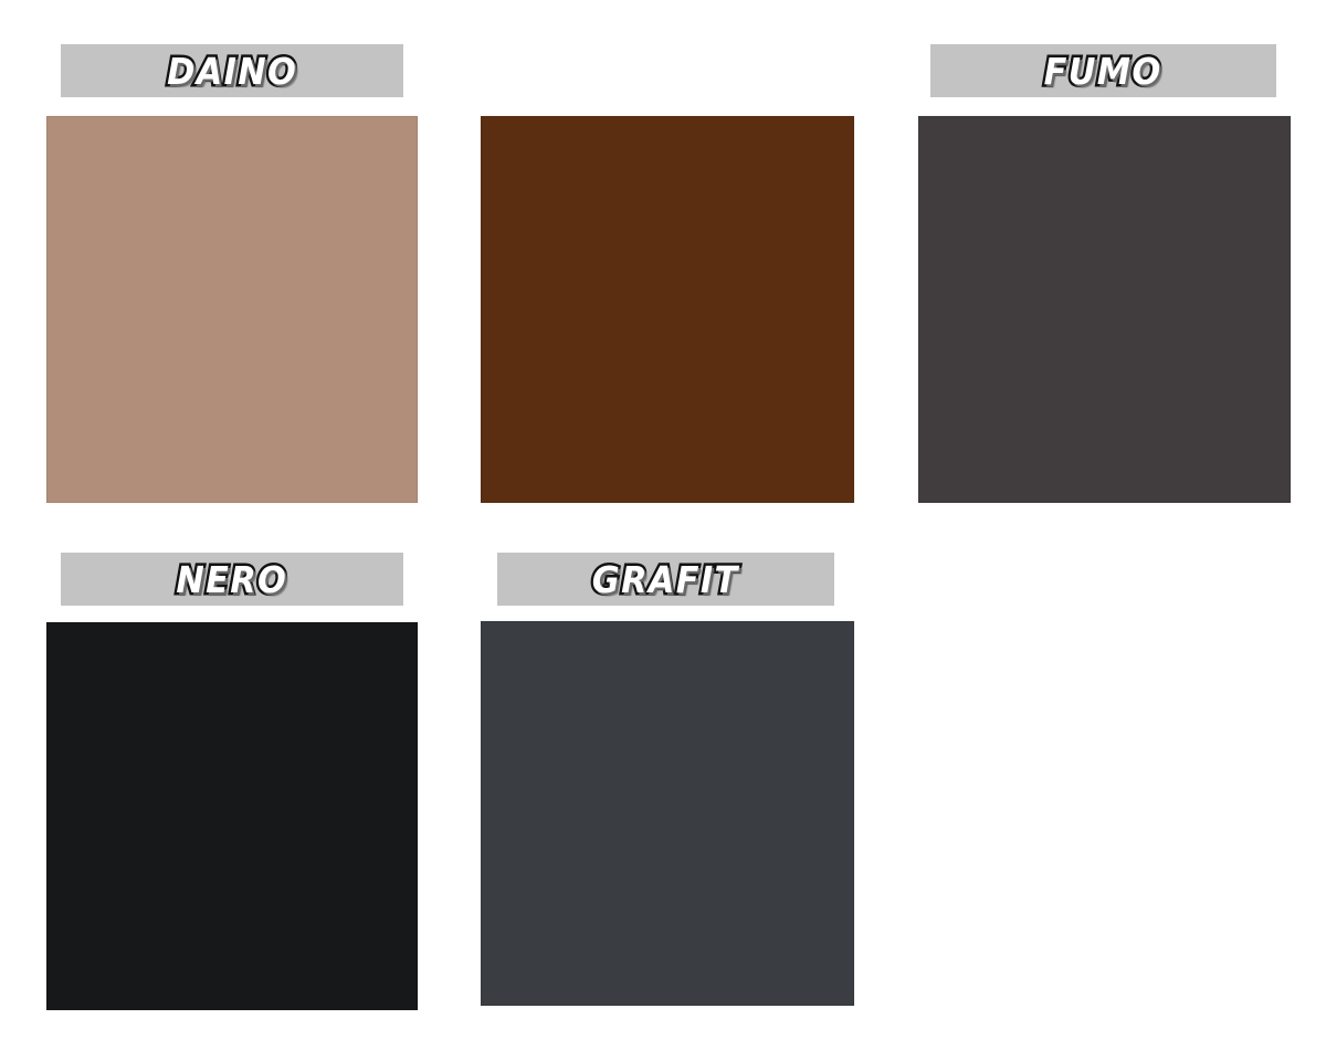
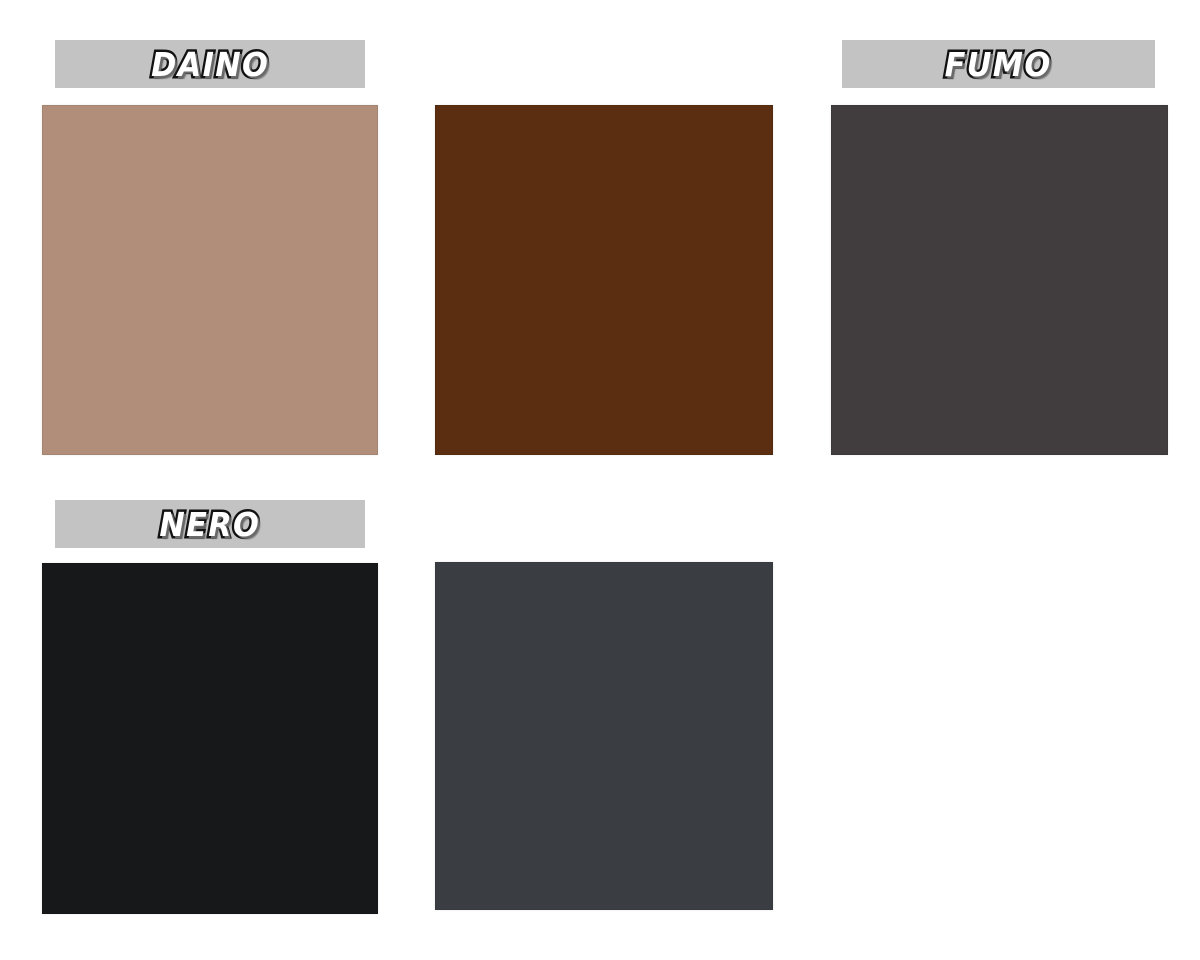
  DAINO
  FUMO
  NERO
- GRAFIT
